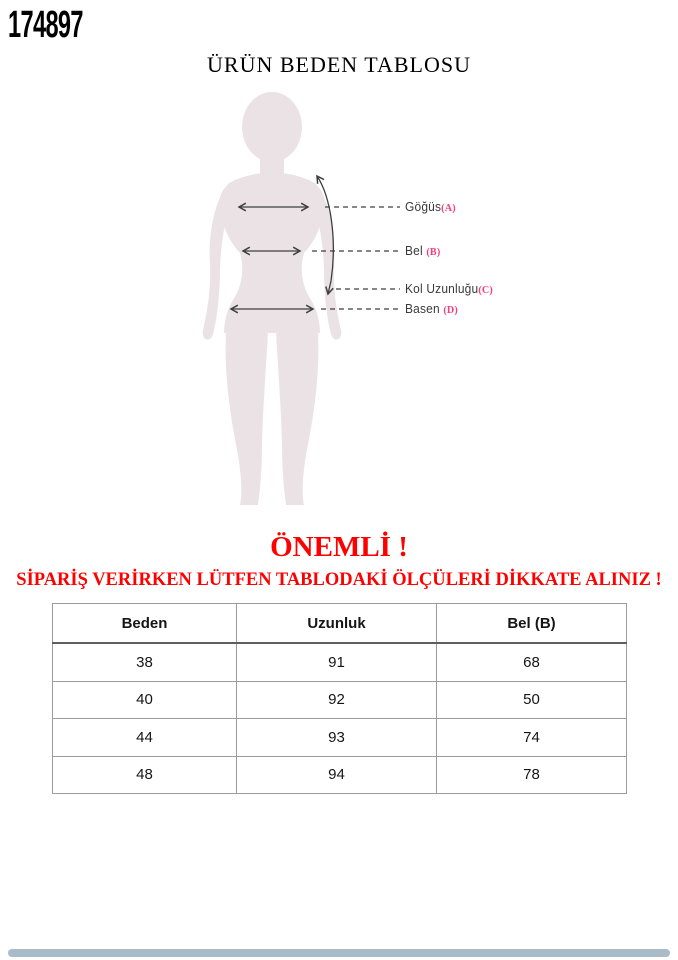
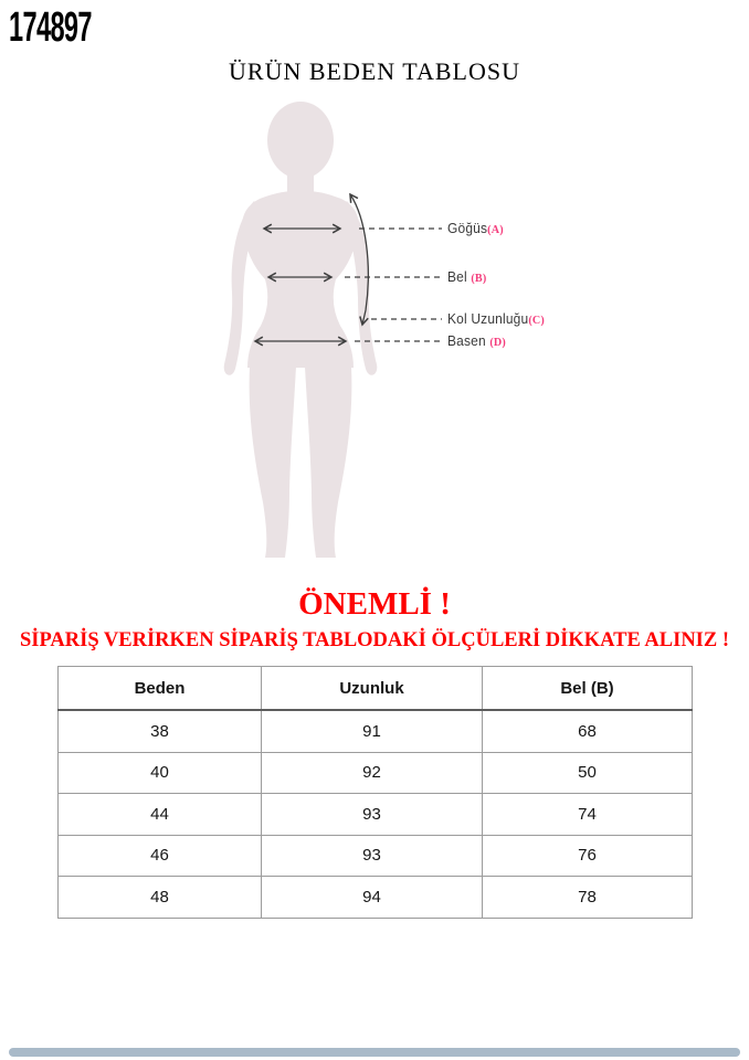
  174897
  ÜRÜN BEDEN TABLOSU
  Göğüs(A)
  Bel (B)
  Kol Uzunluğu(C)
  Basen (D)
  ÖNEMLİ !
- SİPARİŞ VERİRKEN LÜTFEN TABLODAKİ ÖLÇÜLERİ DİKKATE ALINIZ !
+ SİPARİŞ VERİRKEN SİPARİŞ TABLODAKİ ÖLÇÜLERİ DİKKATE ALINIZ !
  Beden	Uzunluk	Bel (B)
  38	91	68
  40	92	50
  44	93	74
+ 46	93	76
  48	94	78
